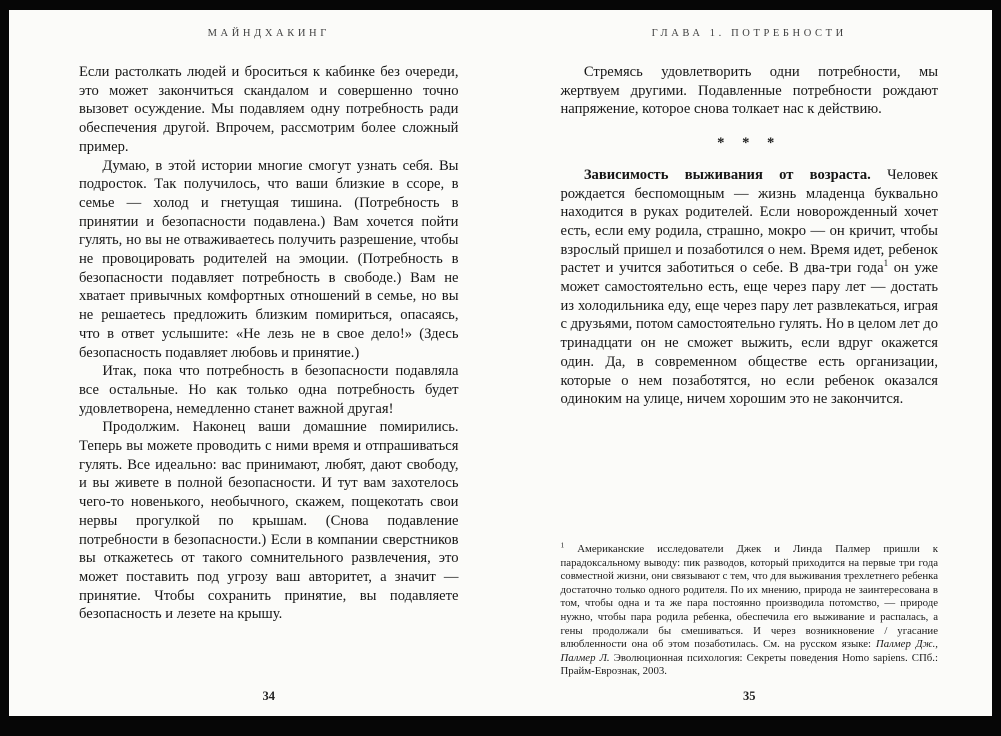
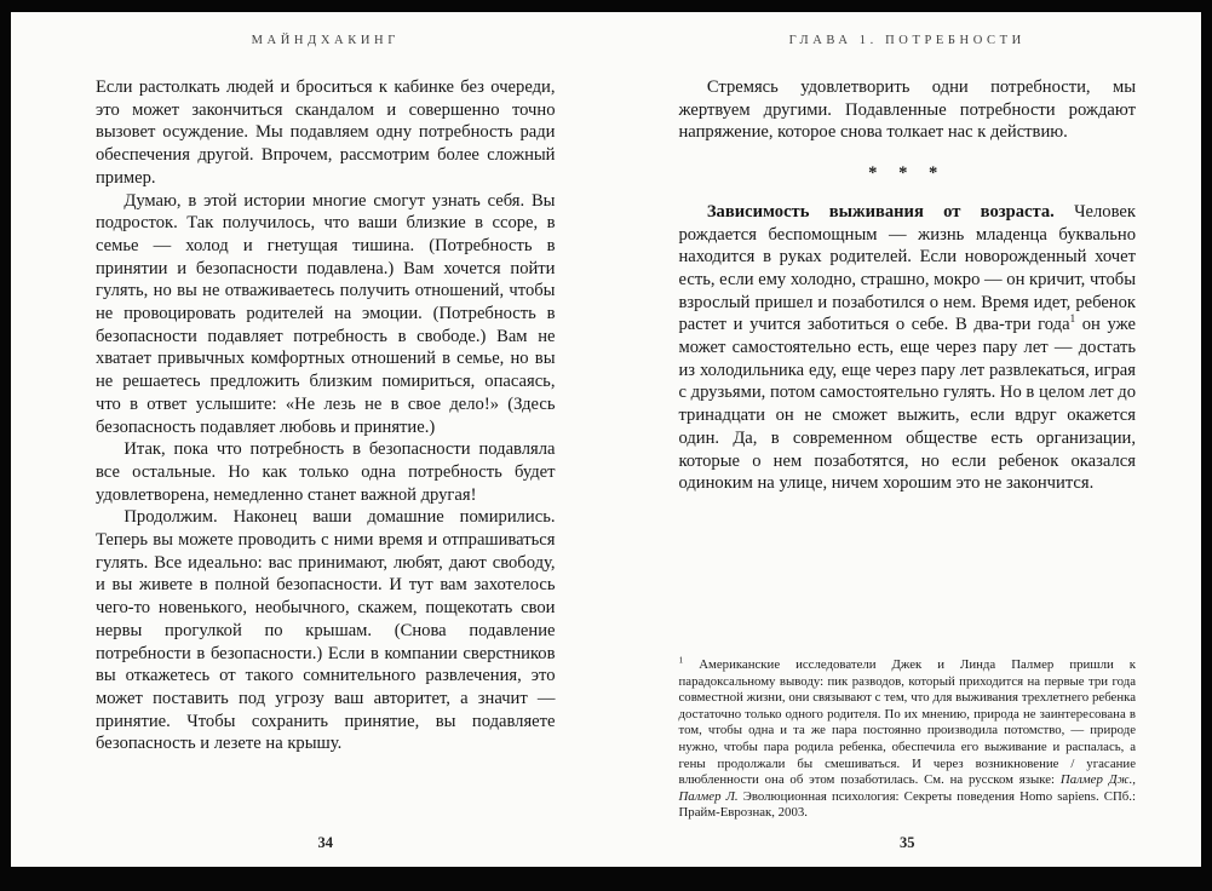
  МАЙНДХАКИНГ
  Если растолкать людей и броситься к кабинке без очереди, это может закончиться скандалом и совершенно точно вызовет осуждение. Мы подавляем одну потребность ради обеспечения другой. Впрочем, рассмотрим более сложный пример.
- Думаю, в этой истории многие смогут узнать себя. Вы подросток. Так получилось, что ваши близкие в ссоре, в семье — холод и гнетущая тишина. (Потребность в принятии и безопасности подавлена.) Вам хочется пойти гулять, но вы не отваживаетесь получить разрешение, чтобы не провоцировать родителей на эмоции. (Потребность в безопасности подавляет потребность в свободе.) Вам не хватает привычных комфортных отношений в семье, но вы не решаетесь предложить близким помириться, опасаясь, что в ответ услышите: «Не лезь не в свое дело!» (Здесь безопасность подавляет любовь и принятие.)
+ Думаю, в этой истории многие смогут узнать себя. Вы подросток. Так получилось, что ваши близкие в ссоре, в семье — холод и гнетущая тишина. (Потребность в принятии и безопасности подавлена.) Вам хочется пойти гулять, но вы не отваживаетесь получить отношений, чтобы не провоцировать родителей на эмоции. (Потребность в безопасности подавляет потребность в свободе.) Вам не хватает привычных комфортных отношений в семье, но вы не решаетесь предложить близким помириться, опасаясь, что в ответ услышите: «Не лезь не в свое дело!» (Здесь безопасность подавляет любовь и принятие.)
  Итак, пока что потребность в безопасности подавляла все остальные. Но как только одна потребность будет удовлетворена, немедленно станет важной другая!
  Продолжим. Наконец ваши домашние помирились. Теперь вы можете проводить с ними время и отпрашиваться гулять. Все идеально: вас принимают, любят, дают свободу, и вы живете в полной безопасности. И тут вам захотелось чего-то новенького, необычного, скажем, пощекотать свои нервы прогулкой по крышам. (Снова подавление потребности в безопасности.) Если в компании сверстников вы откажетесь от такого сомнительного развлечения, это может поставить под угрозу ваш авторитет, а значит — принятие. Чтобы сохранить принятие, вы подавляете безопасность и лезете на крышу.
  34
  ГЛАВА 1. ПОТРЕБНОСТИ
  Стремясь удовлетворить одни потребности, мы жертвуем другими. Подавленные потребности рождают напряжение, которое снова толкает нас к действию.
  * * *
- Зависимость выживания от возраста. Человек рождается беспомощным — жизнь младенца буквально находится в руках родителей. Если новорожденный хочет есть, если ему родила, страшно, мокро — он кричит, чтобы взрослый пришел и позаботился о нем. Время идет, ребенок растет и учится заботиться о себе. В два-три года1 он уже может самостоятельно есть, еще через пару лет — достать из холодильника еду, еще через пару лет развлекаться, играя с друзьями, потом самостоятельно гулять. Но в целом лет до тринадцати он не сможет выжить, если вдруг окажется один. Да, в современном обществе есть организации, которые о нем позаботятся, но если ребенок оказался одиноким на улице, ничем хорошим это не закончится.
+ Зависимость выживания от возраста. Человек рождается беспомощным — жизнь младенца буквально находится в руках родителей. Если новорожденный хочет есть, если ему холодно, страшно, мокро — он кричит, чтобы взрослый пришел и позаботился о нем. Время идет, ребенок растет и учится заботиться о себе. В два-три года1 он уже может самостоятельно есть, еще через пару лет — достать из холодильника еду, еще через пару лет развлекаться, играя с друзьями, потом самостоятельно гулять. Но в целом лет до тринадцати он не сможет выжить, если вдруг окажется один. Да, в современном обществе есть организации, которые о нем позаботятся, но если ребенок оказался одиноким на улице, ничем хорошим это не закончится.
  1 Американские исследователи Джек и Линда Палмер пришли к парадоксальному выводу: пик разводов, который приходится на первые три года совместной жизни, они связывают с тем, что для выживания трехлетнего ребенка достаточно только одного родителя. По их мнению, природа не заинтересована в том, чтобы одна и та же пара постоянно производила потомство, — природе нужно, чтобы пара родила ребенка, обеспечила его выживание и распалась, а гены продолжали бы смешиваться. И через возникновение / угасание влюбленности она об этом позаботилась. См. на русском языке: Палмер Дж., Палмер Л. Эволюционная психология: Секреты поведения Homo sapiens. СПб.: Прайм-Еврознак, 2003.
  35
